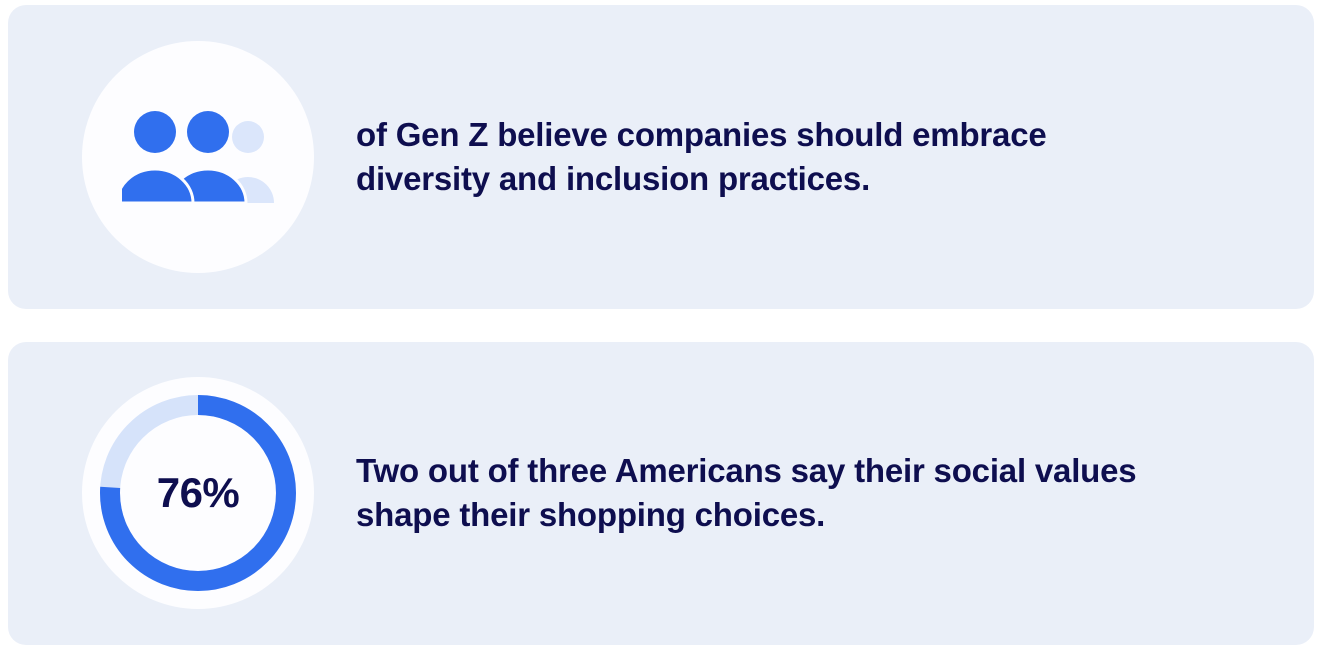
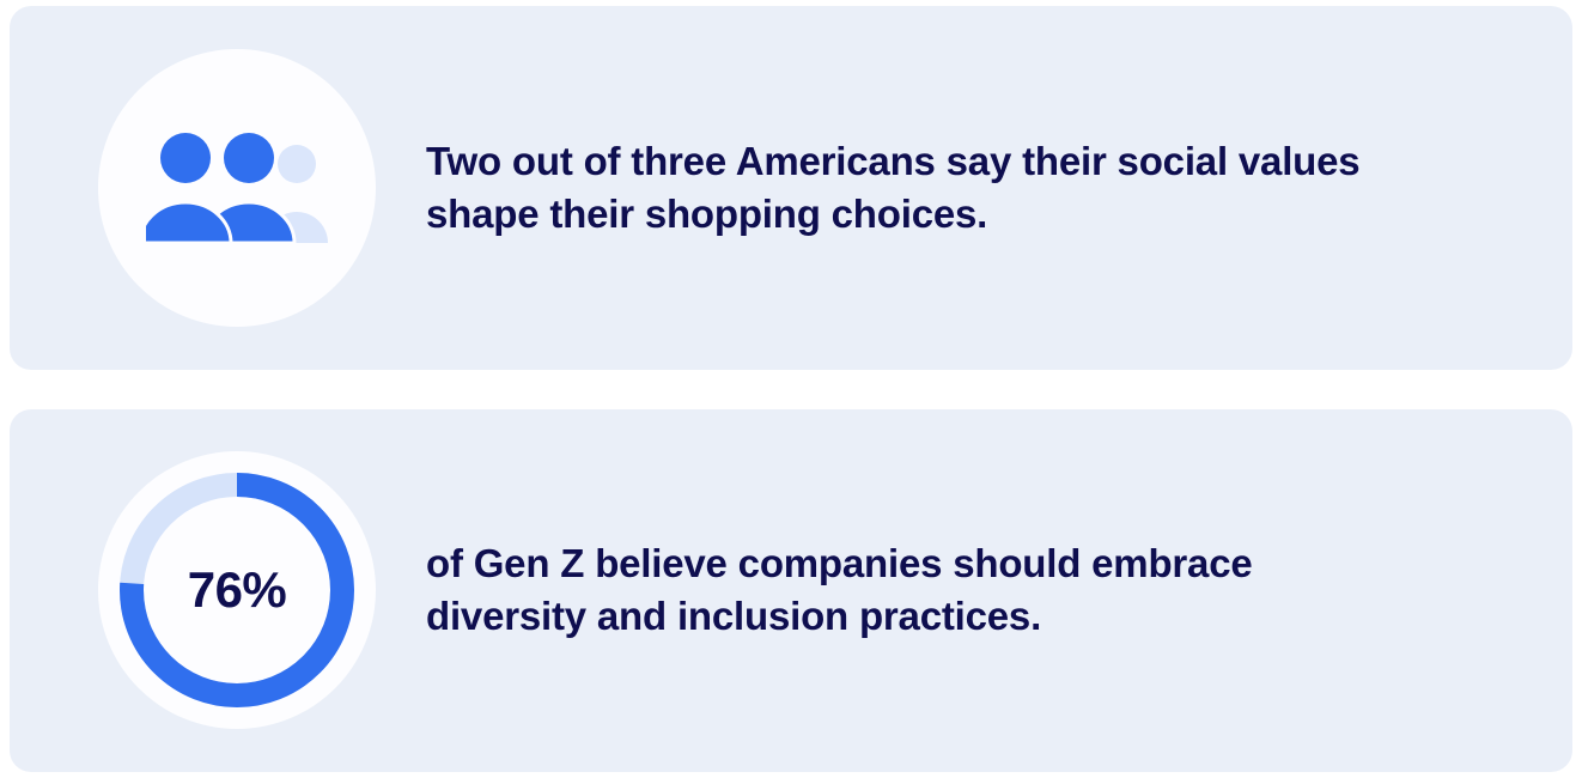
- of Gen Z believe companies should embrace diversity and inclusion practices.
+ Two out of three Americans say their social values shape their shopping choices.
  76%
- Two out of three Americans say their social values shape their shopping choices.
+ of Gen Z believe companies should embrace diversity and inclusion practices.
